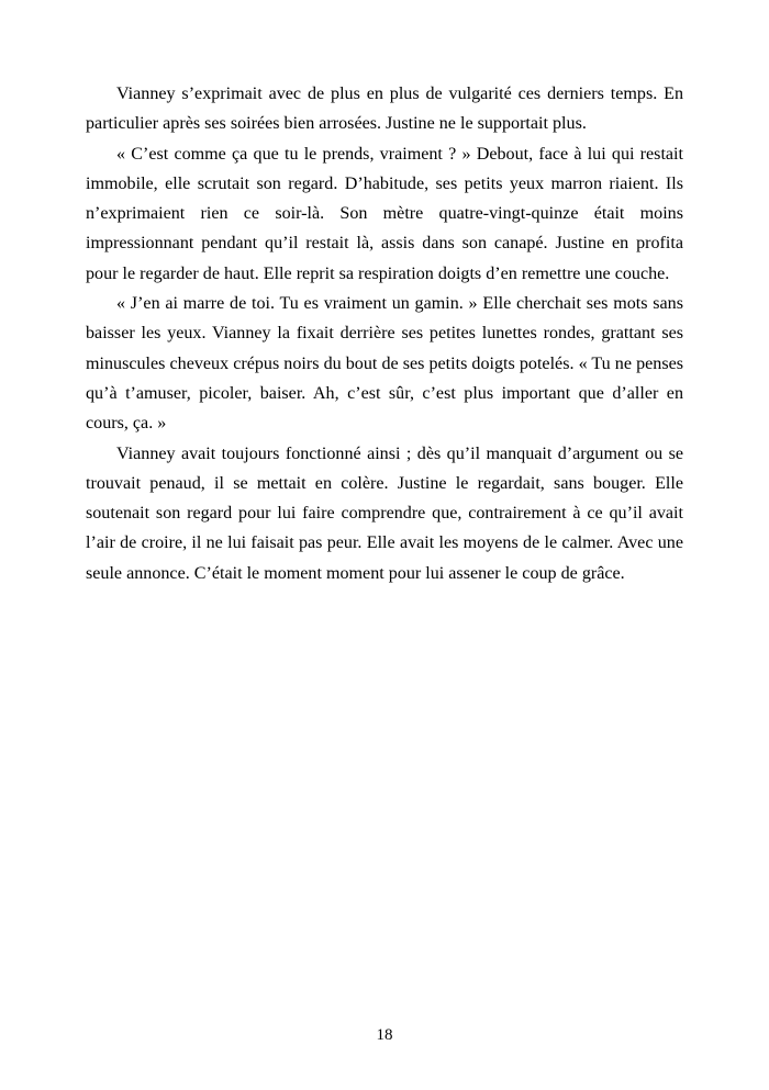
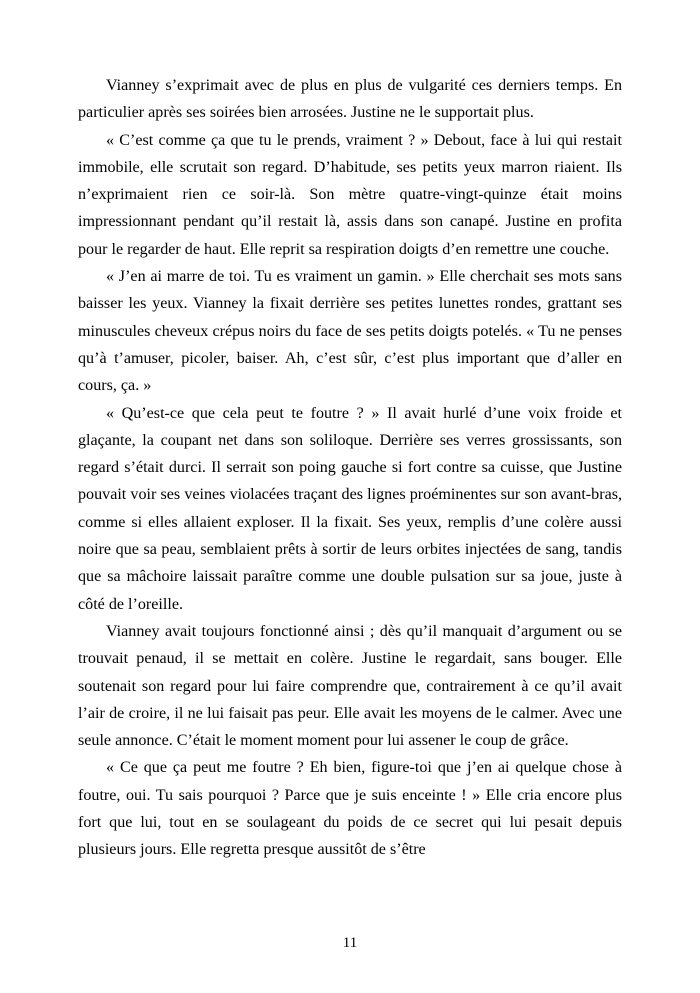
  Vianney s’exprimait avec de plus en plus de vulgarité ces derniers temps. En particulier après ses soirées bien arrosées. Justine ne le supportait plus.
  « C’est comme ça que tu le prends, vraiment ? » Debout, face à lui qui restait immobile, elle scrutait son regard. D’habitude, ses petits yeux marron riaient. Ils n’exprimaient rien ce soir-là. Son mètre quatre-vingt-quinze était moins impressionnant pendant qu’il restait là, assis dans son canapé. Justine en profita pour le regarder de haut. Elle reprit sa respiration doigts d’en remettre une couche.
- « J’en ai marre de toi. Tu es vraiment un gamin. » Elle cherchait ses mots sans baisser les yeux. Vianney la fixait derrière ses petites lunettes rondes, grattant ses minuscules cheveux crépus noirs du bout de ses petits doigts potelés. « Tu ne penses qu’à t’amuser, picoler, baiser. Ah, c’est sûr, c’est plus important que d’aller en cours, ça. »
+ « J’en ai marre de toi. Tu es vraiment un gamin. » Elle cherchait ses mots sans baisser les yeux. Vianney la fixait derrière ses petites lunettes rondes, grattant ses minuscules cheveux crépus noirs du face de ses petits doigts potelés. « Tu ne penses qu’à t’amuser, picoler, baiser. Ah, c’est sûr, c’est plus important que d’aller en cours, ça. »
+ « Qu’est-ce que cela peut te foutre ? » Il avait hurlé d’une voix froide et glaçante, la coupant net dans son soliloque. Derrière ses verres grossissants, son regard s’était durci. Il serrait son poing gauche si fort contre sa cuisse, que Justine pouvait voir ses veines violacées traçant des lignes proéminentes sur son avant-bras, comme si elles allaient exploser. Il la fixait. Ses yeux, remplis d’une colère aussi noire que sa peau, semblaient prêts à sortir de leurs orbites injectées de sang, tandis que sa mâchoire laissait paraître comme une double pulsation sur sa joue, juste à côté de l’oreille.
  Vianney avait toujours fonctionné ainsi ; dès qu’il manquait d’argument ou se trouvait penaud, il se mettait en colère. Justine le regardait, sans bouger. Elle soutenait son regard pour lui faire comprendre que, contrairement à ce qu’il avait l’air de croire, il ne lui faisait pas peur. Elle avait les moyens de le calmer. Avec une seule annonce. C’était le moment moment pour lui assener le coup de grâce.
+ « Ce que ça peut me foutre ? Eh bien, figure-toi que j’en ai quelque chose à foutre, oui. Tu sais pourquoi ? Parce que je suis enceinte ! » Elle cria encore plus fort que lui, tout en se soulageant du poids de ce secret qui lui pesait depuis plusieurs jours. Elle regretta presque aussitôt de s’être
- 18
+ 11
